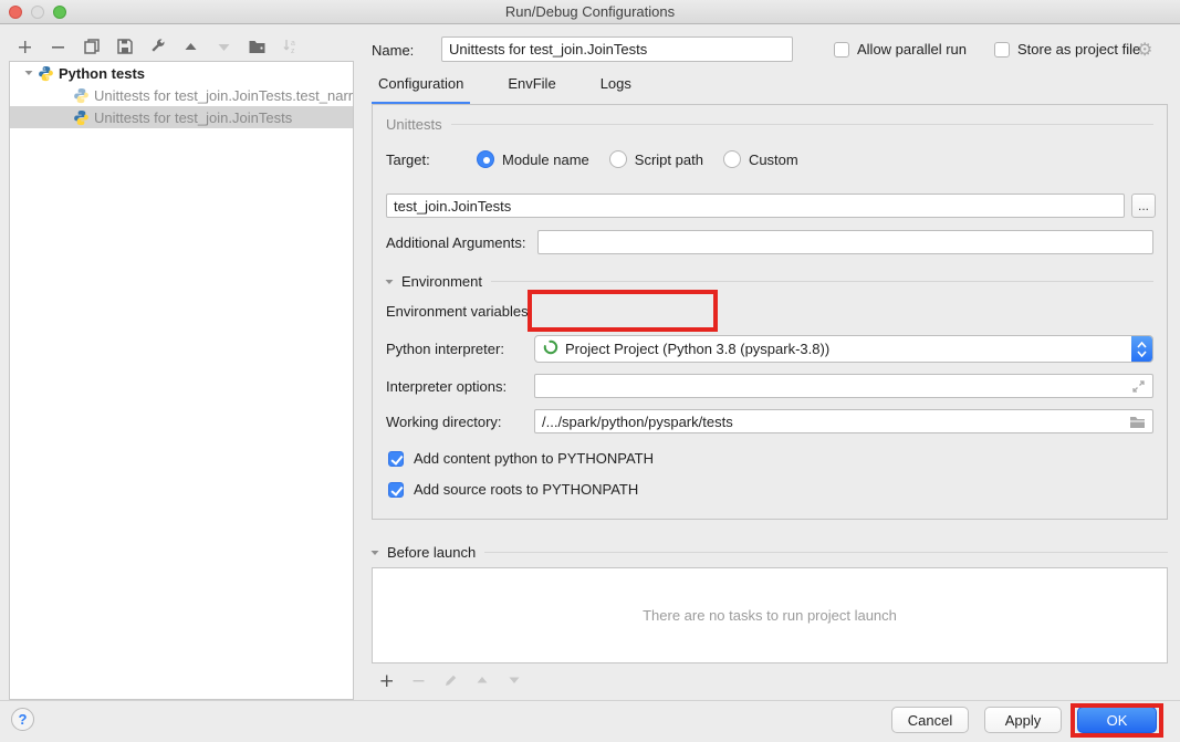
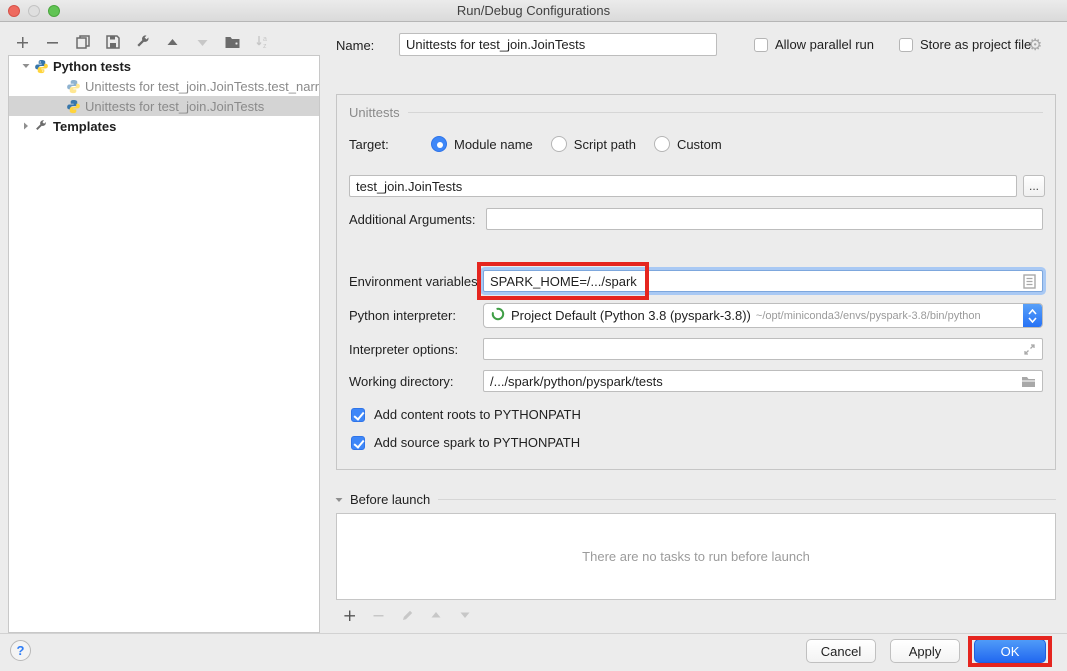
  Run/Debug Configurations
  Python tests
  Unittests for test_join.JoinTests.test_narr
  Unittests for test_join.JoinTests
+ Templates
  Name:
  Unittests for test_join.JoinTests
  Allow parallel run
  Store as project file
  ⚙
- Configuration
- EnvFile
- Logs
  Unittests
  Target:
  Module name
  Script path
  Custom
  test_join.JoinTests
  ...
  Additional Arguments:
- Environment
  Environment variables:
+ SPARK_HOME=/.../spark
  Python interpreter:
- Project Project (Python 3.8 (pyspark-3.8))
+ Project Default (Python 3.8 (pyspark-3.8))
+ ~/opt/miniconda3/envs/pyspark-3.8/bin/python
  Interpreter options:
  Working directory:
  /.../spark/python/pyspark/tests
- Add content python to PYTHONPATH
+ Add content roots to PYTHONPATH
- Add source roots to PYTHONPATH
+ Add source spark to PYTHONPATH
  Before launch
- There are no tasks to run project launch
+ There are no tasks to run before launch
  ?
  Cancel
  Apply
  OK
